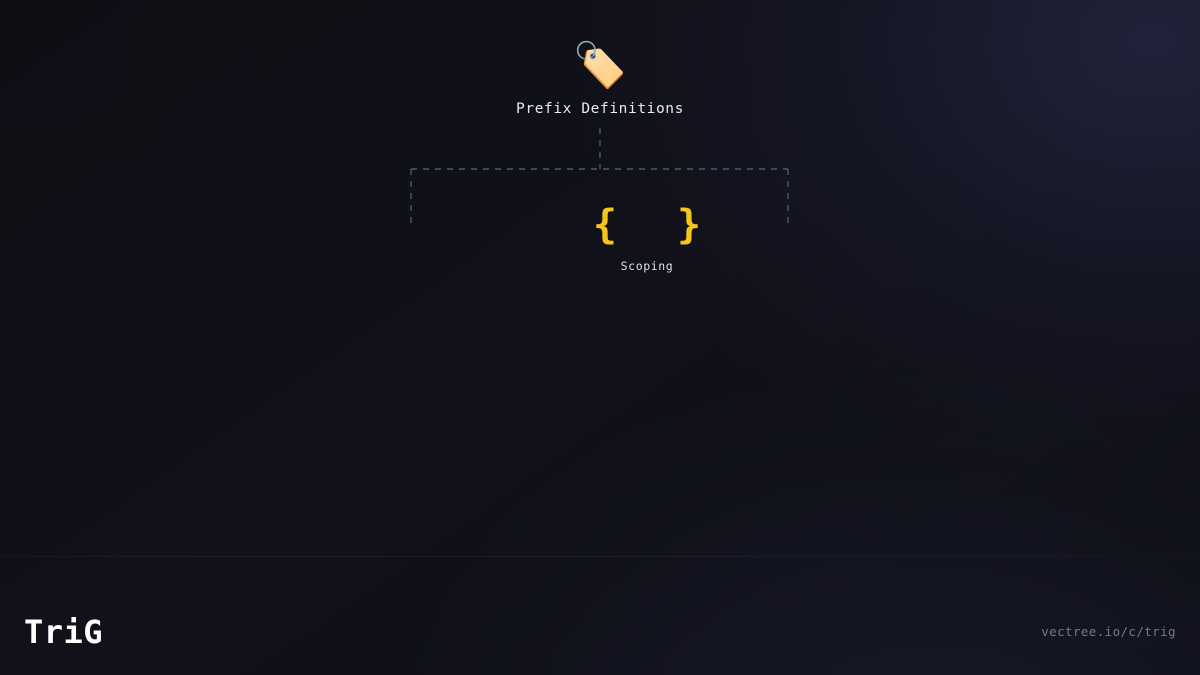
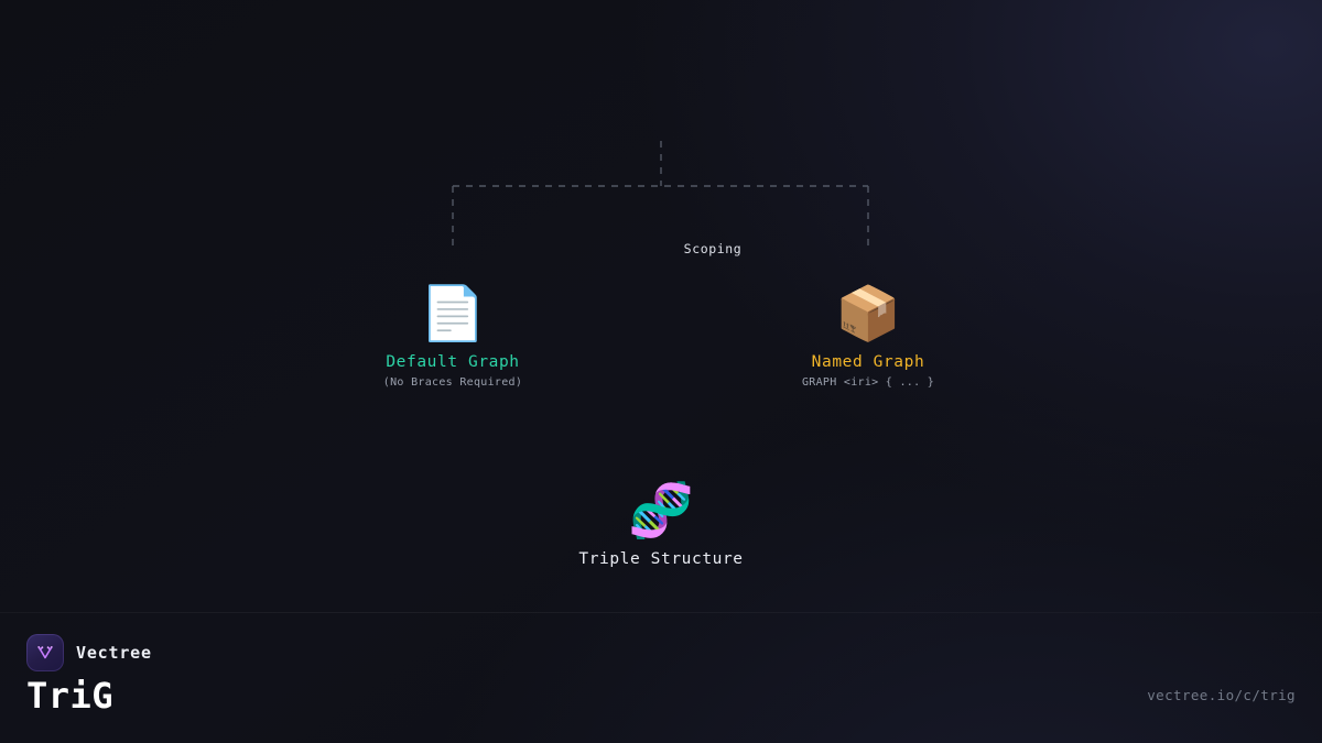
- 🏷️
- Prefix Definitions
- { }
  Scoping
+ 📄
+ Default Graph
+ (No Braces Required)
+ 📦
+ Named Graph
+ GRAPH <iri> { ... }
+ 🧬
+ Triple Structure
+ Vectree
  TriG
  vectree.io/c/trig
